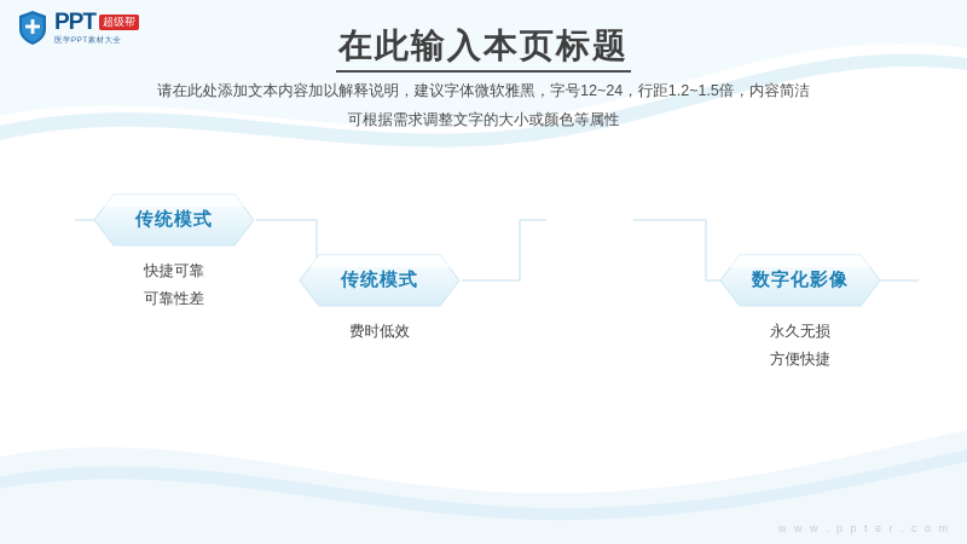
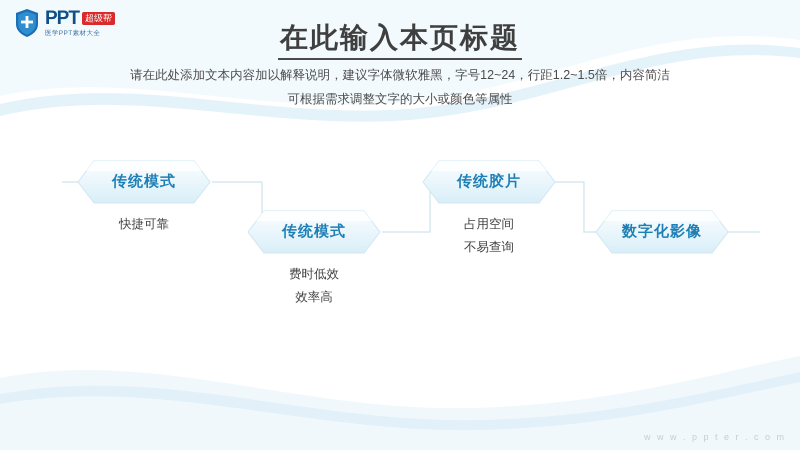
  PPT
  超级帮
  在此输入本页标题
  请在此处添加文本内容加以解释说明，建议字体微软雅黑，字号12~24，行距1.2~1.5倍，内容简洁
  可根据需求调整文字的大小或颜色等属性
  传统模式
  快捷可靠
- 可靠性差
  传统模式
  费时低效
+ 效率高
+ 传统胶片
+ 占用空间
+ 不易查询
  数字化影像
- 永久无损
- 方便快捷
  w w w . p p t e r . c o m
